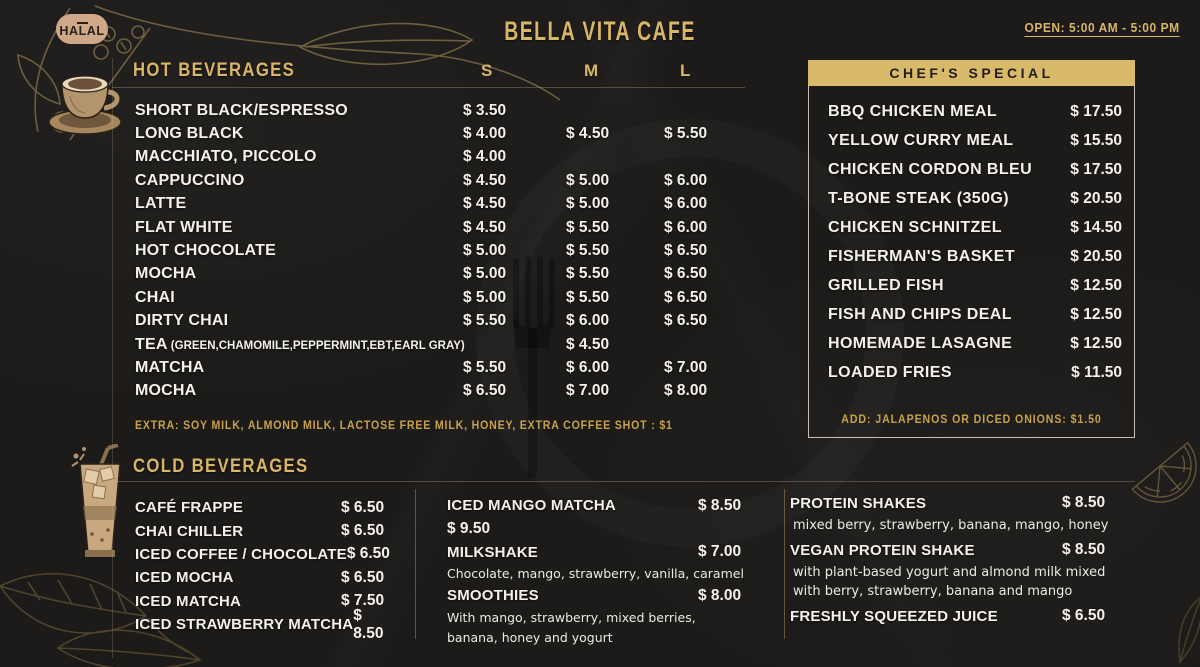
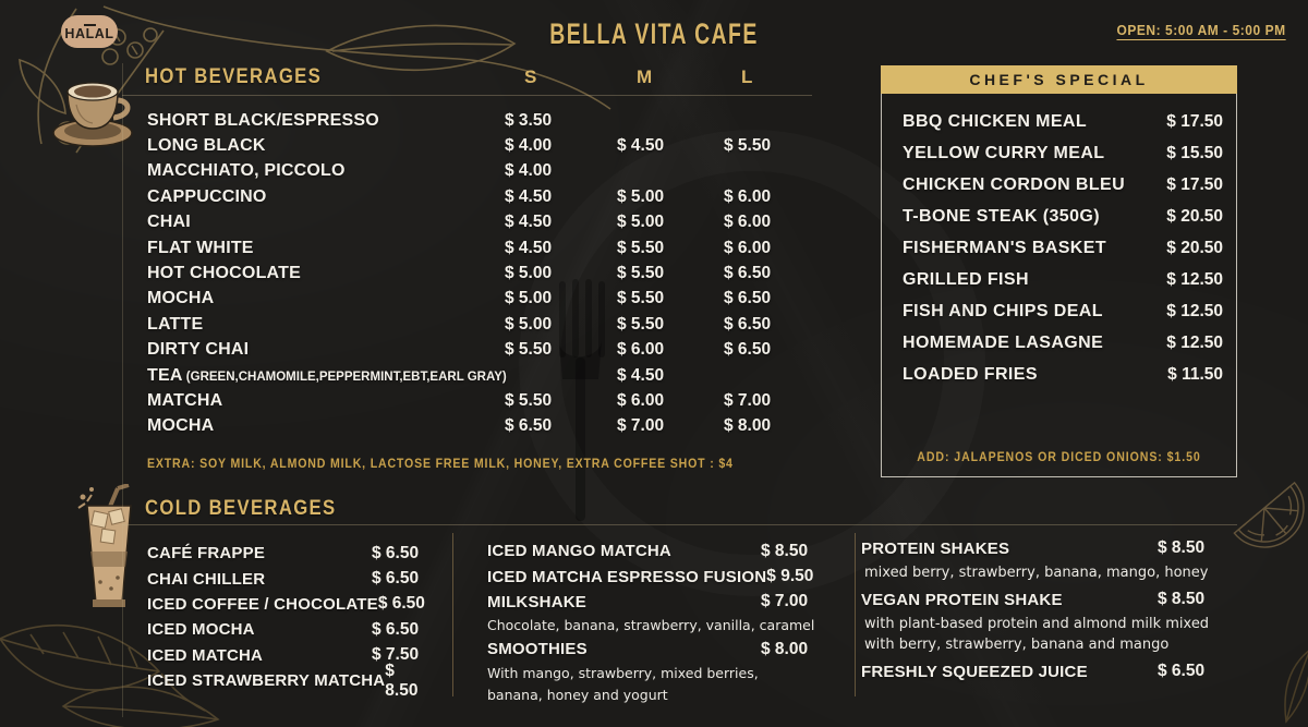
  HALAL
  BELLA VITA CAFE
  OPEN: 5:00 AM - 5:00 PM
  HOT BEVERAGES
  S
  M
  L
  SHORT BLACK/ESPRESSO
  $ 3.50
  LONG BLACK
  $ 4.00
  $ 4.50
  $ 5.50
  MACCHIATO, PICCOLO
  $ 4.00
  CAPPUCCINO
  $ 4.50
  $ 5.00
  $ 6.00
- LATTE
+ CHAI
  $ 4.50
  $ 5.00
  $ 6.00
  FLAT WHITE
  $ 4.50
  $ 5.50
  $ 6.00
  HOT CHOCOLATE
  $ 5.00
  $ 5.50
  $ 6.50
  MOCHA
  $ 5.00
  $ 5.50
  $ 6.50
- CHAI
+ LATTE
  $ 5.00
  $ 5.50
  $ 6.50
  DIRTY CHAI
  $ 5.50
  $ 6.00
  $ 6.50
  TEA (GREEN,CHAMOMILE,PEPPERMINT,EBT,EARL GRAY)
  $ 4.50
  MATCHA
  $ 5.50
  $ 6.00
  $ 7.00
  MOCHA
  $ 6.50
  $ 7.00
  $ 8.00
- EXTRA: SOY MILK, ALMOND MILK, LACTOSE FREE MILK, HONEY, EXTRA COFFEE SHOT : $1
+ EXTRA: SOY MILK, ALMOND MILK, LACTOSE FREE MILK, HONEY, EXTRA COFFEE SHOT : $4
  CHEF'S SPECIAL
  BBQ CHICKEN MEAL
  $ 17.50
  YELLOW CURRY MEAL
  $ 15.50
  CHICKEN CORDON BLEU
  $ 17.50
  T-BONE STEAK (350G)
  $ 20.50
- CHICKEN SCHNITZEL
- $ 14.50
  FISHERMAN'S BASKET
  $ 20.50
  GRILLED FISH
  $ 12.50
  FISH AND CHIPS DEAL
  $ 12.50
  HOMEMADE LASAGNE
  $ 12.50
  LOADED FRIES
  $ 11.50
  ADD: JALAPENOS OR DICED ONIONS: $1.50
  COLD BEVERAGES
  CAFÉ FRAPPE
  $ 6.50
  CHAI CHILLER
  $ 6.50
  ICED COFFEE / CHOCOLATE
  $ 6.50
  ICED MOCHA
  $ 6.50
  ICED MATCHA
  $ 7.50
  ICED STRAWBERRY MATCHA
  $ 8.50
  ICED MANGO MATCHA
  $ 8.50
+ ICED MATCHA ESPRESSO FUSION
  $ 9.50
  MILKSHAKE
  $ 7.00
- Chocolate, mango, strawberry, vanilla, caramel
+ Chocolate, banana, strawberry, vanilla, caramel
  SMOOTHIES
  $ 8.00
  With mango, strawberry, mixed berries, banana, honey and yogurt
  PROTEIN SHAKES
  $ 8.50
  mixed berry, strawberry, banana, mango, honey
  VEGAN PROTEIN SHAKE
  $ 8.50
- with plant-based yogurt and almond milk mixed with berry, strawberry, banana and mango
+ with plant-based protein and almond milk mixed with berry, strawberry, banana and mango
  FRESHLY SQUEEZED JUICE
  $ 6.50
